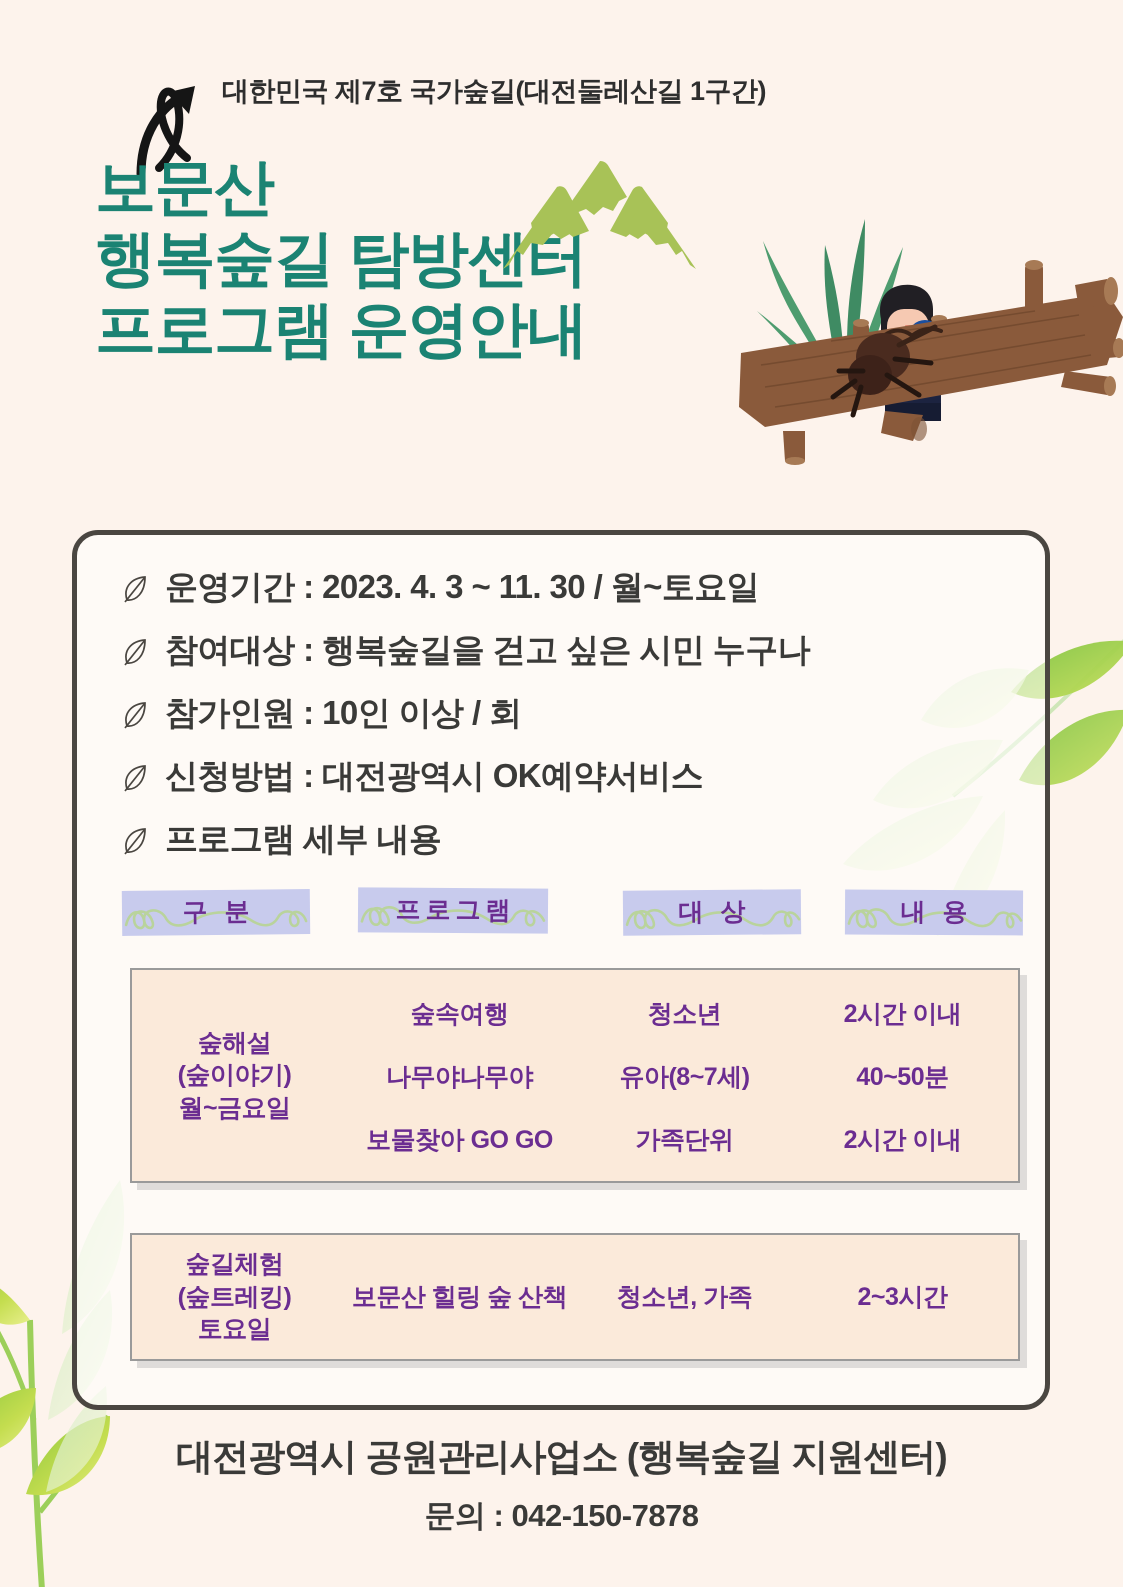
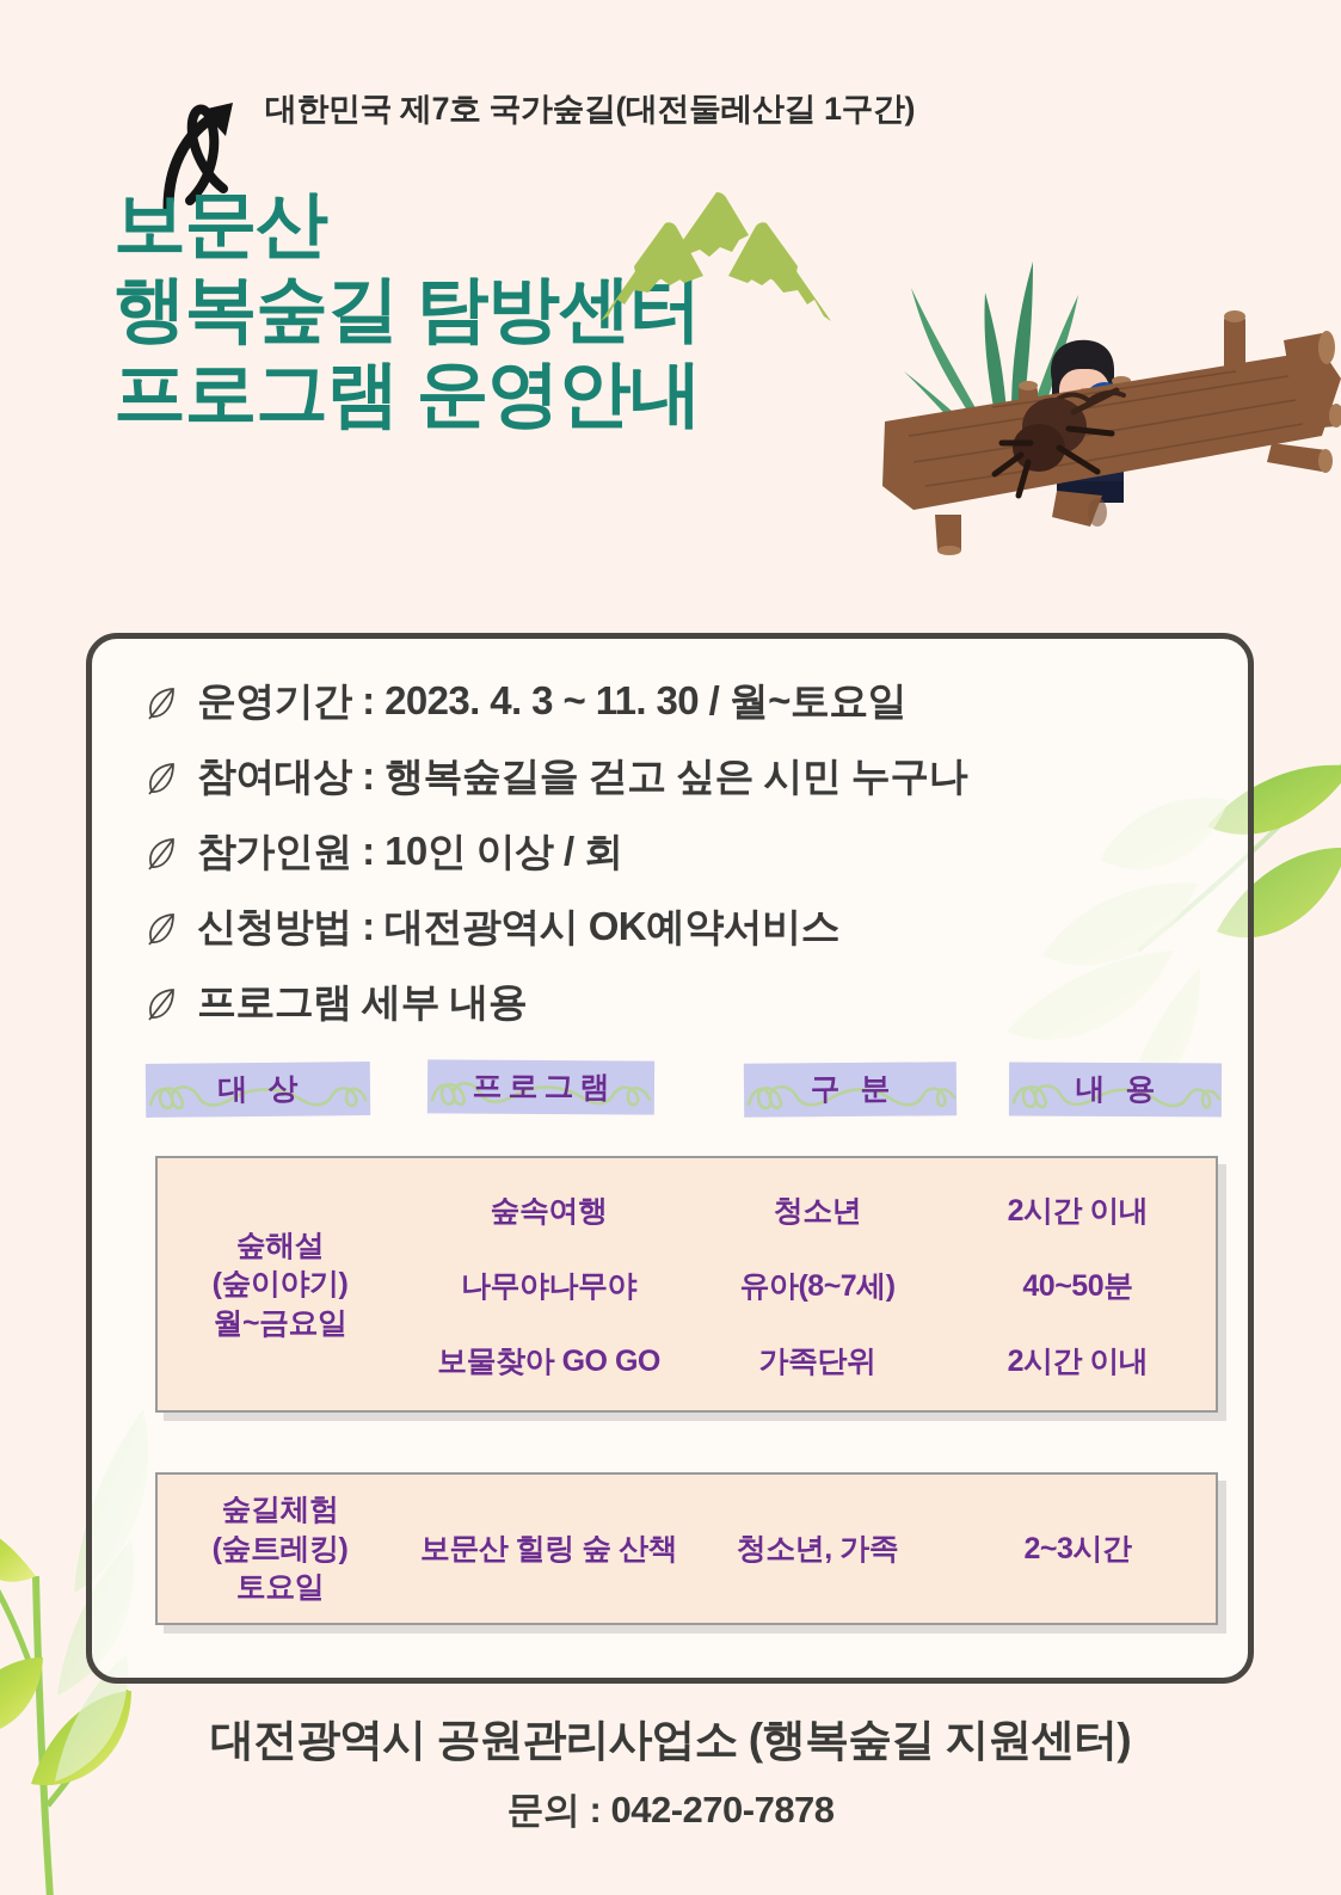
  대한민국 제7호 국가숲길(대전둘레산길 1구간)
  보문산
  행복숲길 탐방센터
  프로그램 운영안내
  운영기간 : 2023. 4. 3 ~ 11. 30 / 월~토요일
  참여대상 : 행복숲길을 걷고 싶은 시민 누구나
  참가인원 : 10인 이상 / 회
  신청방법 : 대전광역시 OK예약서비스
  프로그램 세부 내용
- 구 분
+ 대 상
  프로그램
- 대 상
+ 구 분
  내 용
  숲해설
  (숲이야기)
  월~금요일
  숲속여행
  청소년
  2시간 이내
  나무야나무야
  유아(8~7세)
  40~50분
  보물찾아 GO GO
  가족단위
  2시간 이내
  숲길체험
  (숲트레킹)
  토요일
  보문산 힐링 숲 산책
  청소년, 가족
  2~3시간
  대전광역시 공원관리사업소 (행복숲길 지원센터)
- 문의 : 042-150-7878
+ 문의 : 042-270-7878
